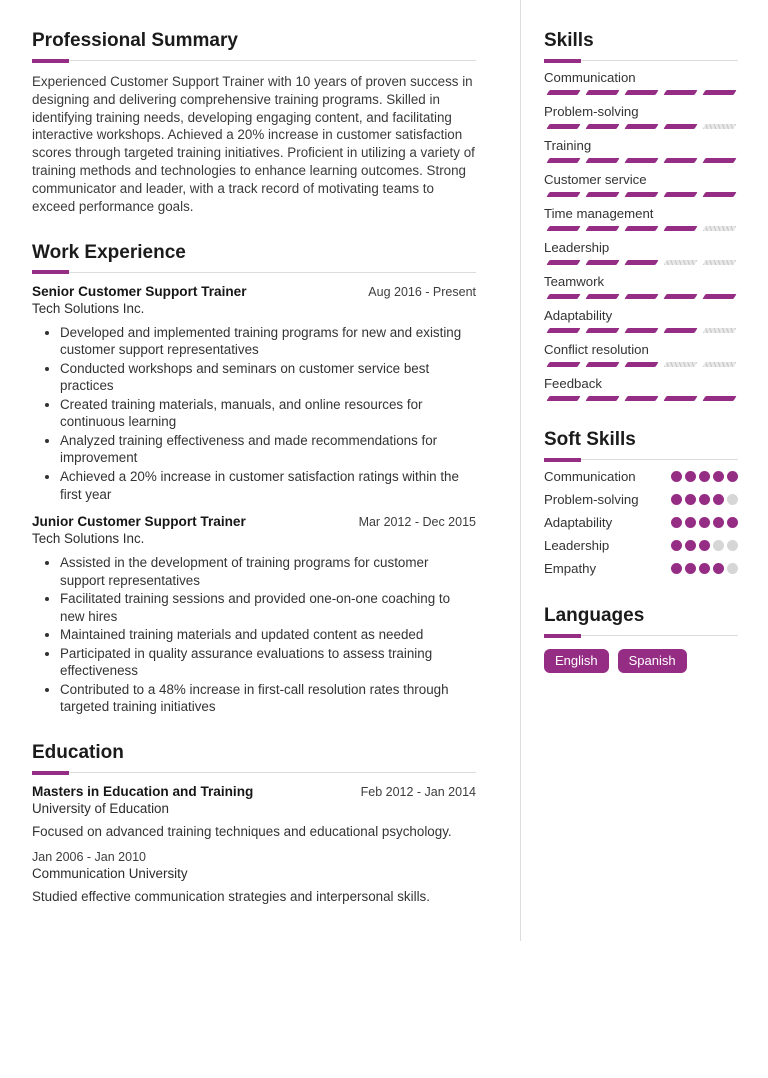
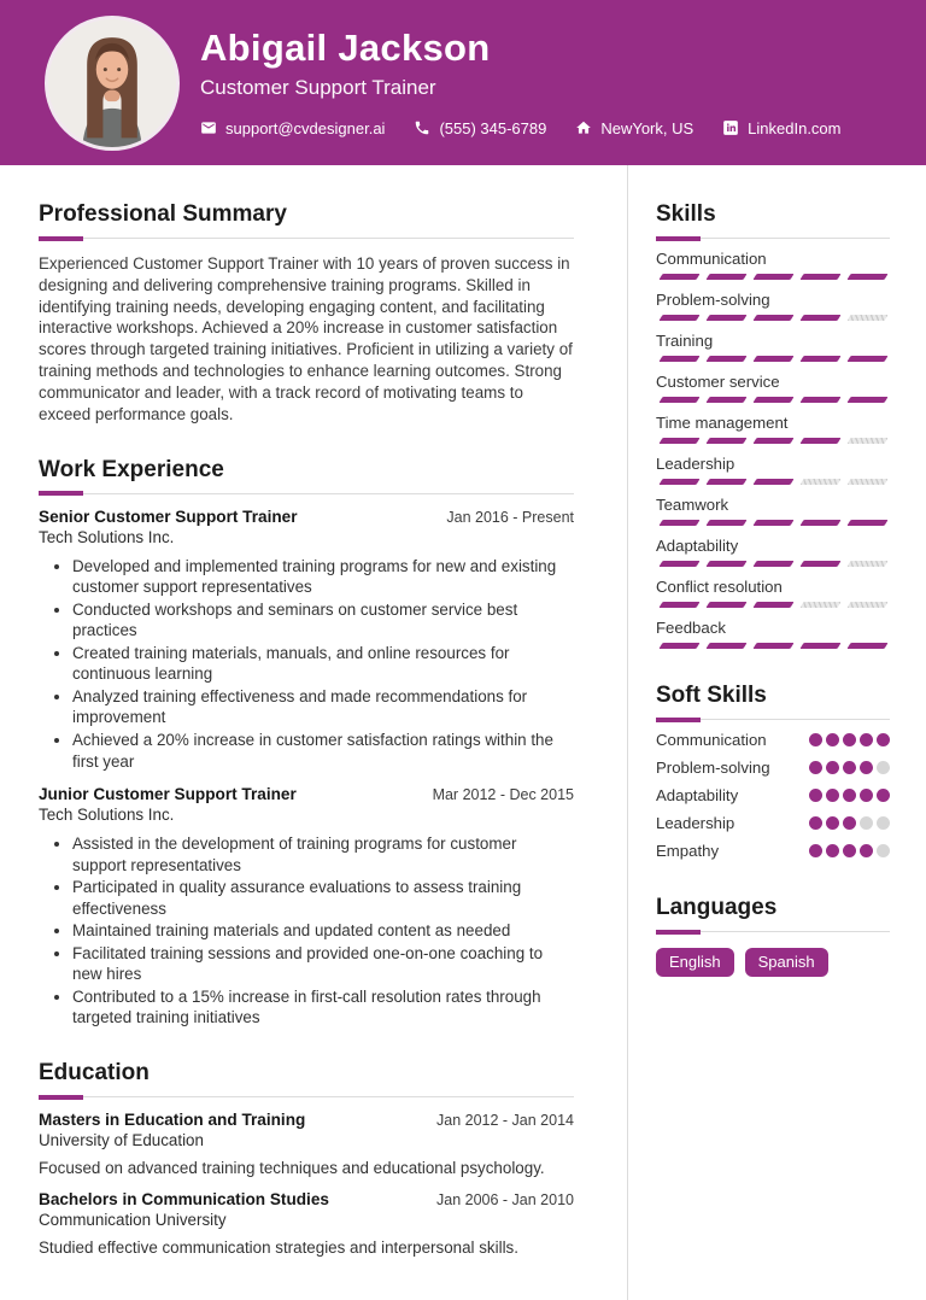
+ Abigail Jackson
+ Customer Support Trainer
+ support@cvdesigner.ai
+ (555) 345-6789
+ NewYork, US
+ LinkedIn.com
  Professional Summary
  Experienced Customer Support Trainer with 10 years of proven success in designing and delivering comprehensive training programs. Skilled in identifying training needs, developing engaging content, and facilitating interactive workshops. Achieved a 20% increase in customer satisfaction scores through targeted training initiatives. Proficient in utilizing a variety of training methods and technologies to enhance learning outcomes. Strong communicator and leader, with a track record of motivating teams to exceed performance goals.
  Work Experience
  Senior Customer Support Trainer
- Aug 2016 - Present
+ Jan 2016 - Present
  Tech Solutions Inc.
  Developed and implemented training programs for new and existing customer support representatives
  Conducted workshops and seminars on customer service best practices
  Created training materials, manuals, and online resources for continuous learning
  Analyzed training effectiveness and made recommendations for improvement
  Achieved a 20% increase in customer satisfaction ratings within the first year
  Junior Customer Support Trainer
  Mar 2012 - Dec 2015
  Tech Solutions Inc.
  Assisted in the development of training programs for customer support representatives
- Facilitated training sessions and provided one-on-one coaching to new hires
+ Participated in quality assurance evaluations to assess training effectiveness
  Maintained training materials and updated content as needed
- Participated in quality assurance evaluations to assess training effectiveness
+ Facilitated training sessions and provided one-on-one coaching to new hires
- Contributed to a 48% increase in first-call resolution rates through targeted training initiatives
+ Contributed to a 15% increase in first-call resolution rates through targeted training initiatives
  Education
  Masters in Education and Training
- Feb 2012 - Jan 2014
+ Jan 2012 - Jan 2014
  University of Education
  Focused on advanced training techniques and educational psychology.
+ Bachelors in Communication Studies
  Jan 2006 - Jan 2010
  Communication University
  Studied effective communication strategies and interpersonal skills.
  Skills
  Communication
  Problem-solving
  Training
  Customer service
  Time management
  Leadership
  Teamwork
  Adaptability
  Conflict resolution
  Feedback
  Soft Skills
  Communication
  Problem-solving
  Adaptability
  Leadership
  Empathy
  Languages
  English
  Spanish
